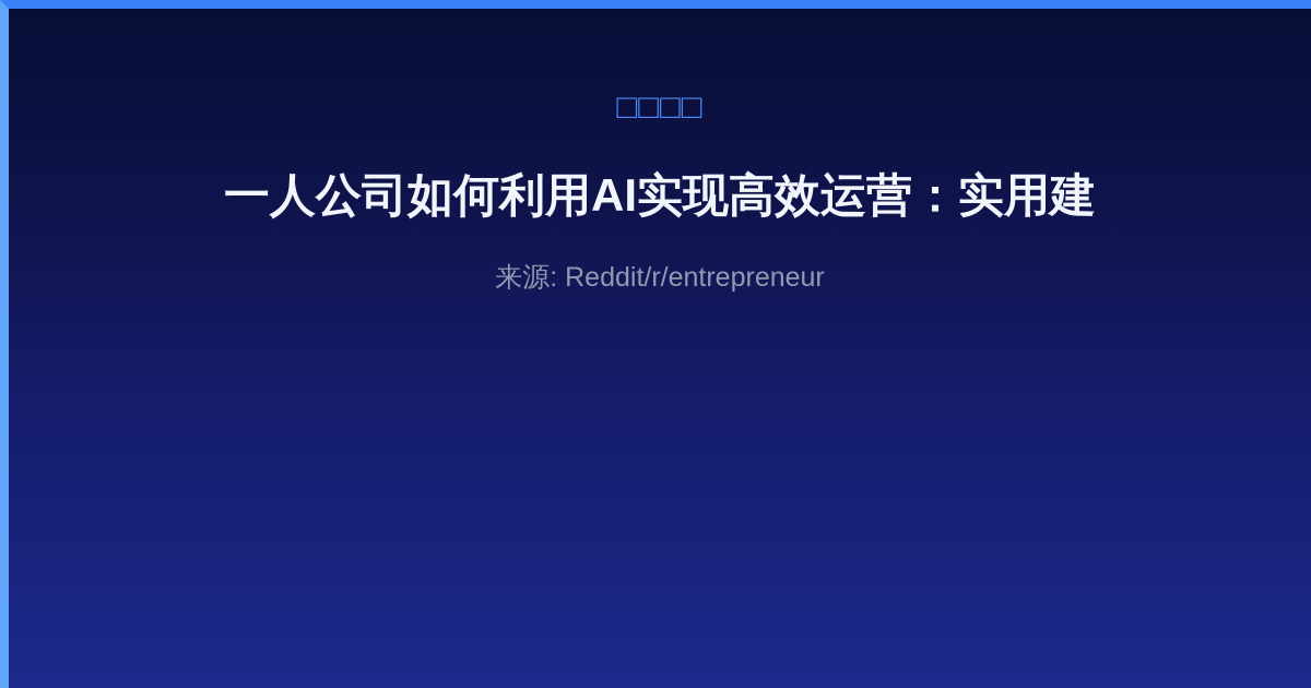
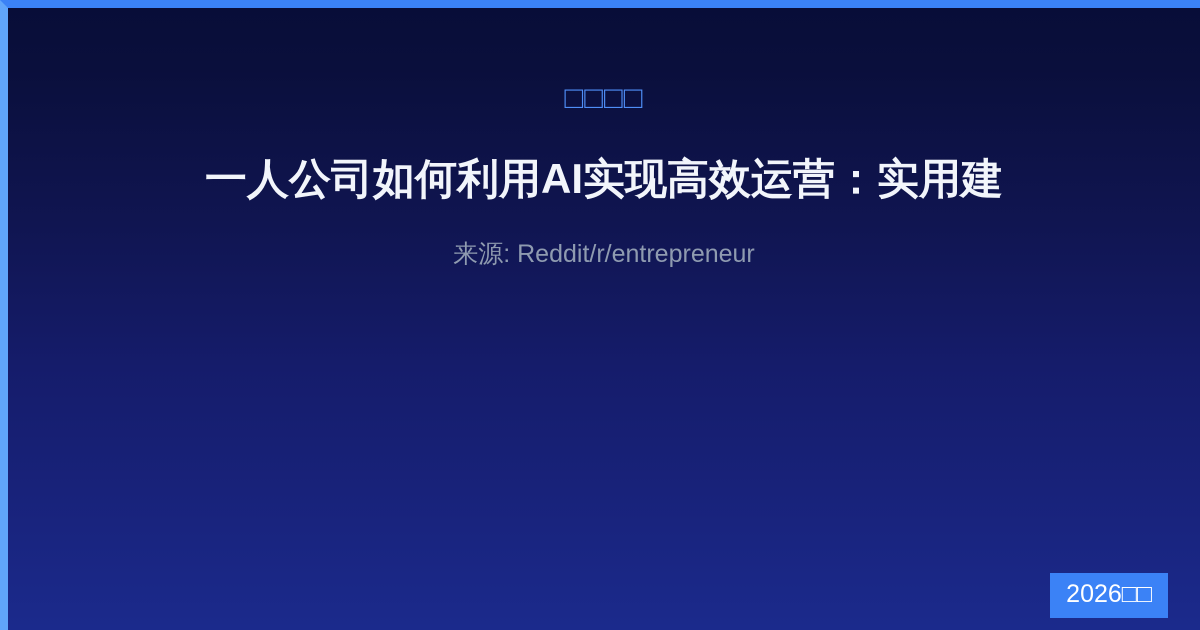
  □□□□
  一人公司如何利用AI实现高效运营：实用建
  来源: Reddit/r/entrepreneur
+ 2026□□
